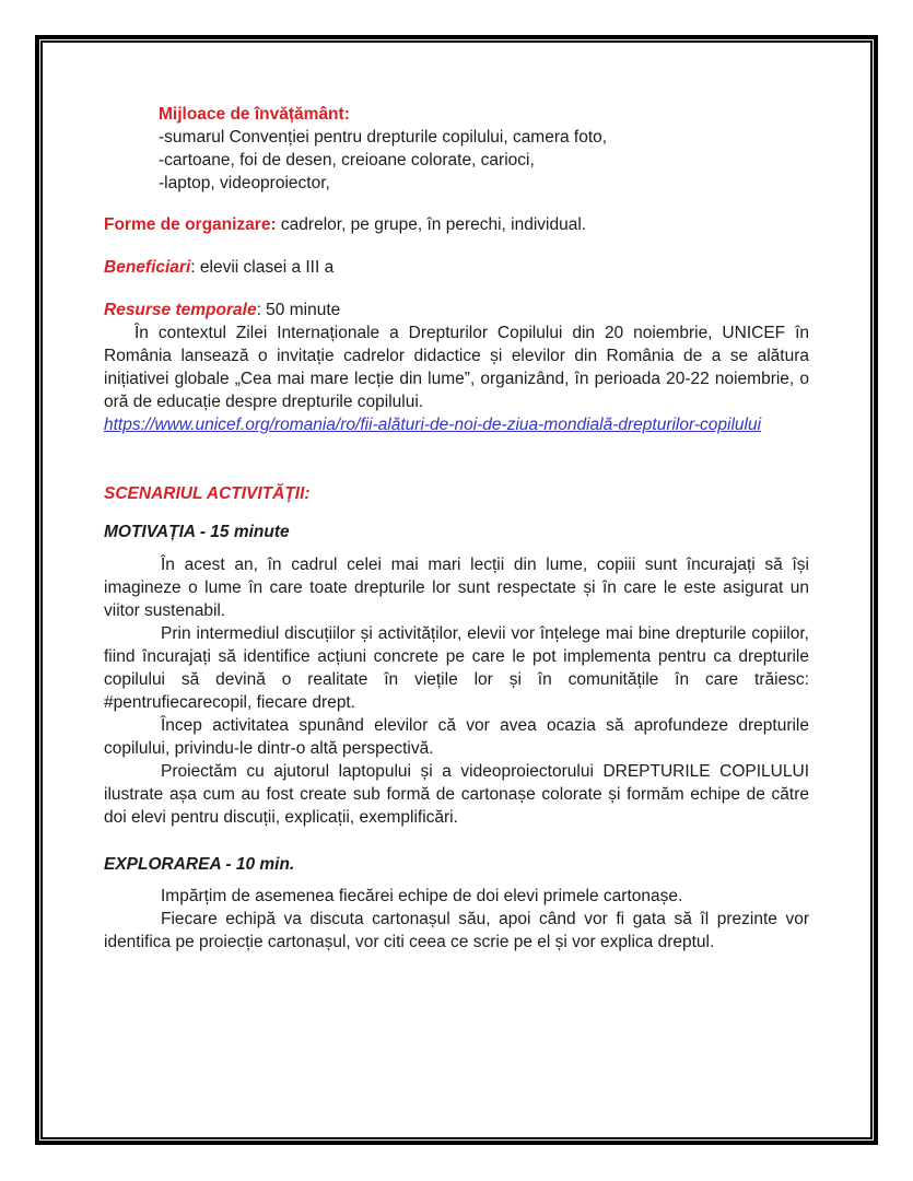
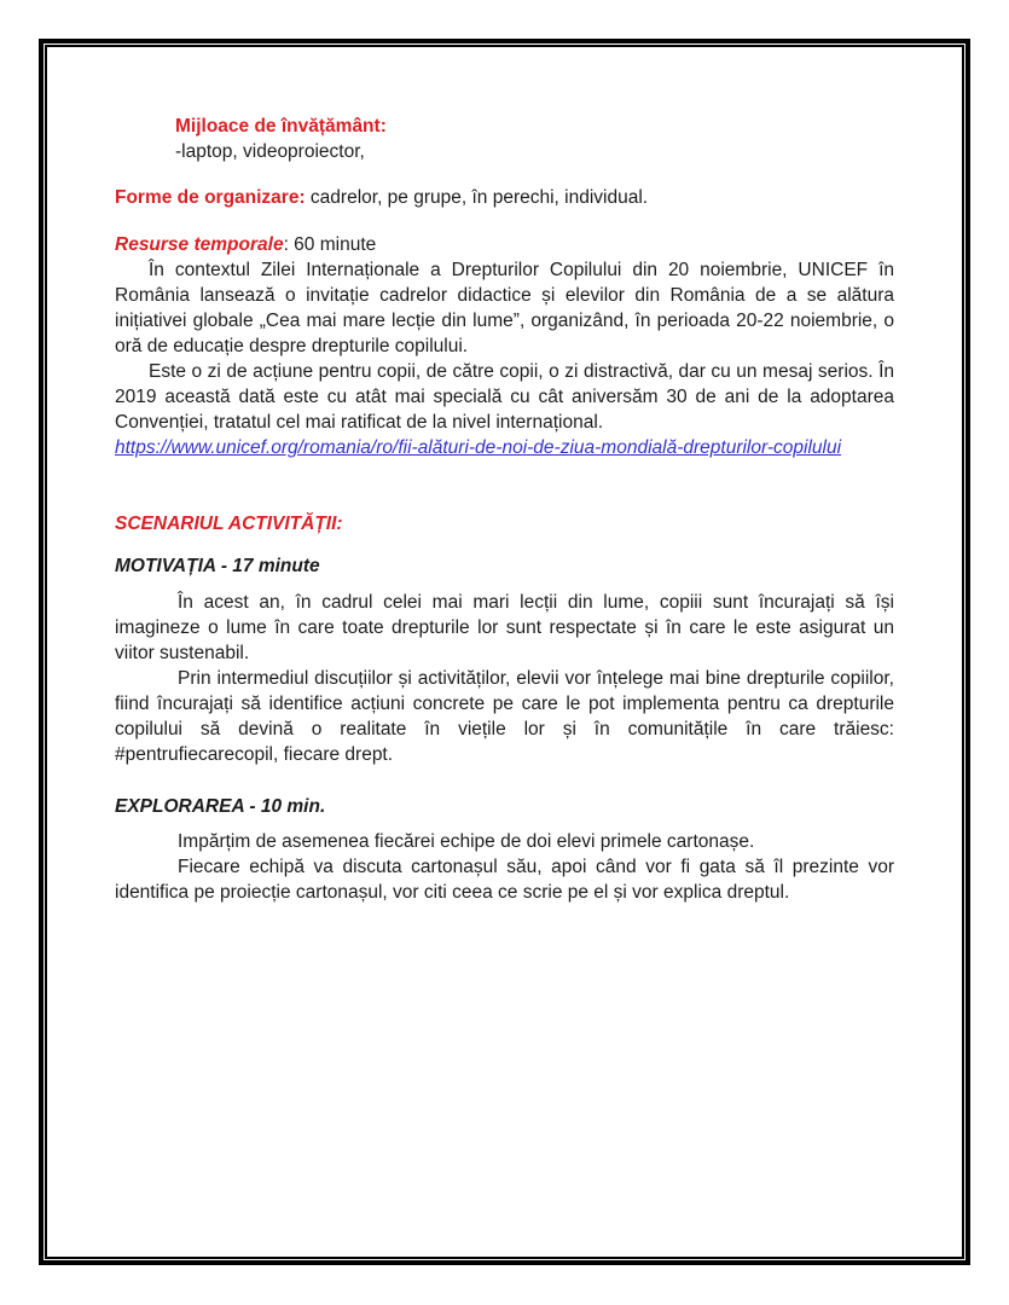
  Mijloace de învățământ:
- -sumarul Convenției pentru drepturile copilului, camera foto,
- -cartoane, foi de desen, creioane colorate, carioci,
  -laptop, videoproiector,
  Forme de organizare: cadrelor, pe grupe, în perechi, individual.
- Beneficiari: elevii clasei a III a
- Resurse temporale: 50 minute
+ Resurse temporale: 60 minute
  În contextul Zilei Internaționale a Drepturilor Copilului din 20 noiembrie, UNICEF în România lansează o invitație cadrelor didactice și elevilor din România de a se alătura inițiativei globale „Cea mai mare lecție din lume”, organizând, în perioada 20-22 noiembrie, o oră de educație despre drepturile copilului.
+ Este o zi de acțiune pentru copii, de către copii, o zi distractivă, dar cu un mesaj serios. În 2019 această dată este cu atât mai specială cu cât aniversăm 30 de ani de la adoptarea Convenției, tratatul cel mai ratificat de la nivel internațional.
  https://www.unicef.org/romania/ro/fii-alături-de-noi-de-ziua-mondială-drepturilor-copilului
  SCENARIUL ACTIVITĂȚII:
- MOTIVAȚIA - 15 minute
+ MOTIVAȚIA - 17 minute
  În acest an, în cadrul celei mai mari lecții din lume, copiii sunt încurajați să își imagineze o lume în care toate drepturile lor sunt respectate și în care le este asigurat un viitor sustenabil.
  Prin intermediul discuțiilor și activităților, elevii vor înțelege mai bine drepturile copiilor, fiind încurajați să identifice acțiuni concrete pe care le pot implementa pentru ca drepturile copilului să devină o realitate în viețile lor și în comunitățile în care trăiesc: #pentrufiecarecopil, fiecare drept.
- Încep activitatea spunând elevilor că vor avea ocazia să aprofundeze drepturile copilului, privindu-le dintr-o altă perspectivă.
- Proiectăm cu ajutorul laptopului și a videoproiectorului DREPTURILE COPILULUI ilustrate așa cum au fost create sub formă de cartonașe colorate și formăm echipe de către doi elevi pentru discuții, explicații, exemplificări.
  EXPLORAREA - 10 min.
  Impărțim de asemenea fiecărei echipe de doi elevi primele cartonașe.
  Fiecare echipă va discuta cartonașul său, apoi când vor fi gata să îl prezinte vor identifica pe proiecție cartonașul, vor citi ceea ce scrie pe el și vor explica dreptul.
